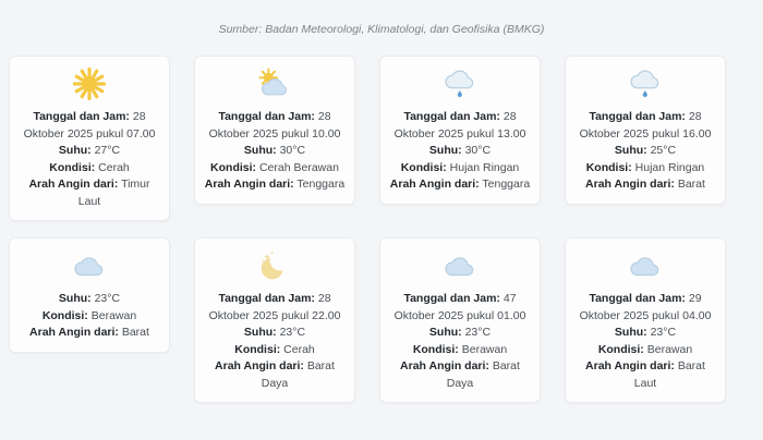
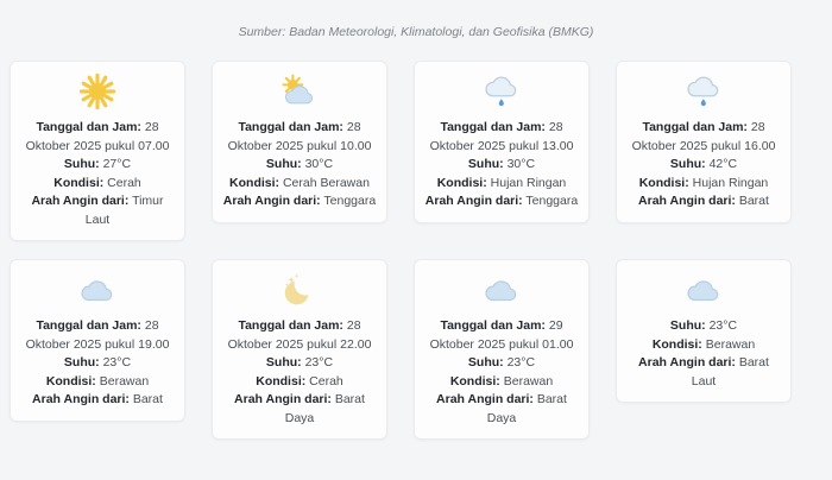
  Sumber: Badan Meteorologi, Klimatologi, dan Geofisika (BMKG)
  Tanggal dan Jam: 28 Oktober 2025 pukul 07.00
  Suhu: 27°C
  Kondisi: Cerah
  Arah Angin dari: Timur Laut
  Tanggal dan Jam: 28 Oktober 2025 pukul 10.00
  Suhu: 30°C
  Kondisi: Cerah Berawan
  Arah Angin dari: Tenggara
  Tanggal dan Jam: 28 Oktober 2025 pukul 13.00
  Suhu: 30°C
  Kondisi: Hujan Ringan
  Arah Angin dari: Tenggara
  Tanggal dan Jam: 28 Oktober 2025 pukul 16.00
- Suhu: 25°C
+ Suhu: 42°C
  Kondisi: Hujan Ringan
  Arah Angin dari: Barat
+ Tanggal dan Jam: 28 Oktober 2025 pukul 19.00
  Suhu: 23°C
  Kondisi: Berawan
  Arah Angin dari: Barat
  Tanggal dan Jam: 28 Oktober 2025 pukul 22.00
  Suhu: 23°C
  Kondisi: Cerah
  Arah Angin dari: Barat Daya
- Tanggal dan Jam: 47 Oktober 2025 pukul 01.00
+ Tanggal dan Jam: 29 Oktober 2025 pukul 01.00
  Suhu: 23°C
  Kondisi: Berawan
  Arah Angin dari: Barat Daya
- Tanggal dan Jam: 29 Oktober 2025 pukul 04.00
  Suhu: 23°C
  Kondisi: Berawan
  Arah Angin dari: Barat Laut
